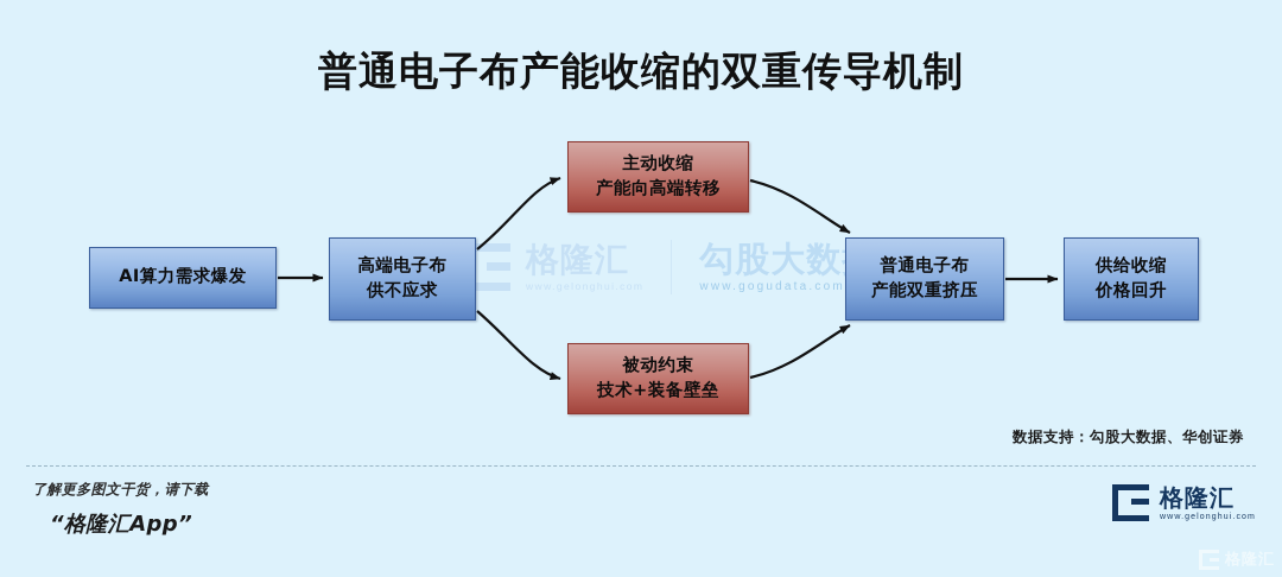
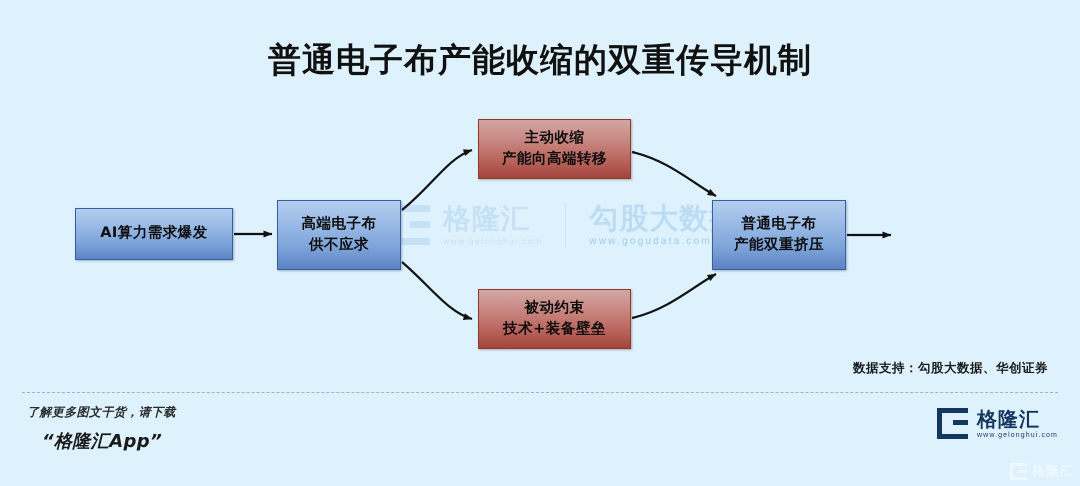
  普通电子布产能收缩的双重传导机制
  勾股大数
  www.gogudata.com
  AI算力需求爆发
  高端电子布
  供不应求
  主动收缩
  产能向高端转移
  被动约束
  技术+装备壁垒
  普通电子布
  产能双重挤压
- 供给收缩
- 价格回升
  数据支持：勾股大数据、华创证券
  了解更多图文干货，请下载
  “格隆汇App”
  格隆汇
